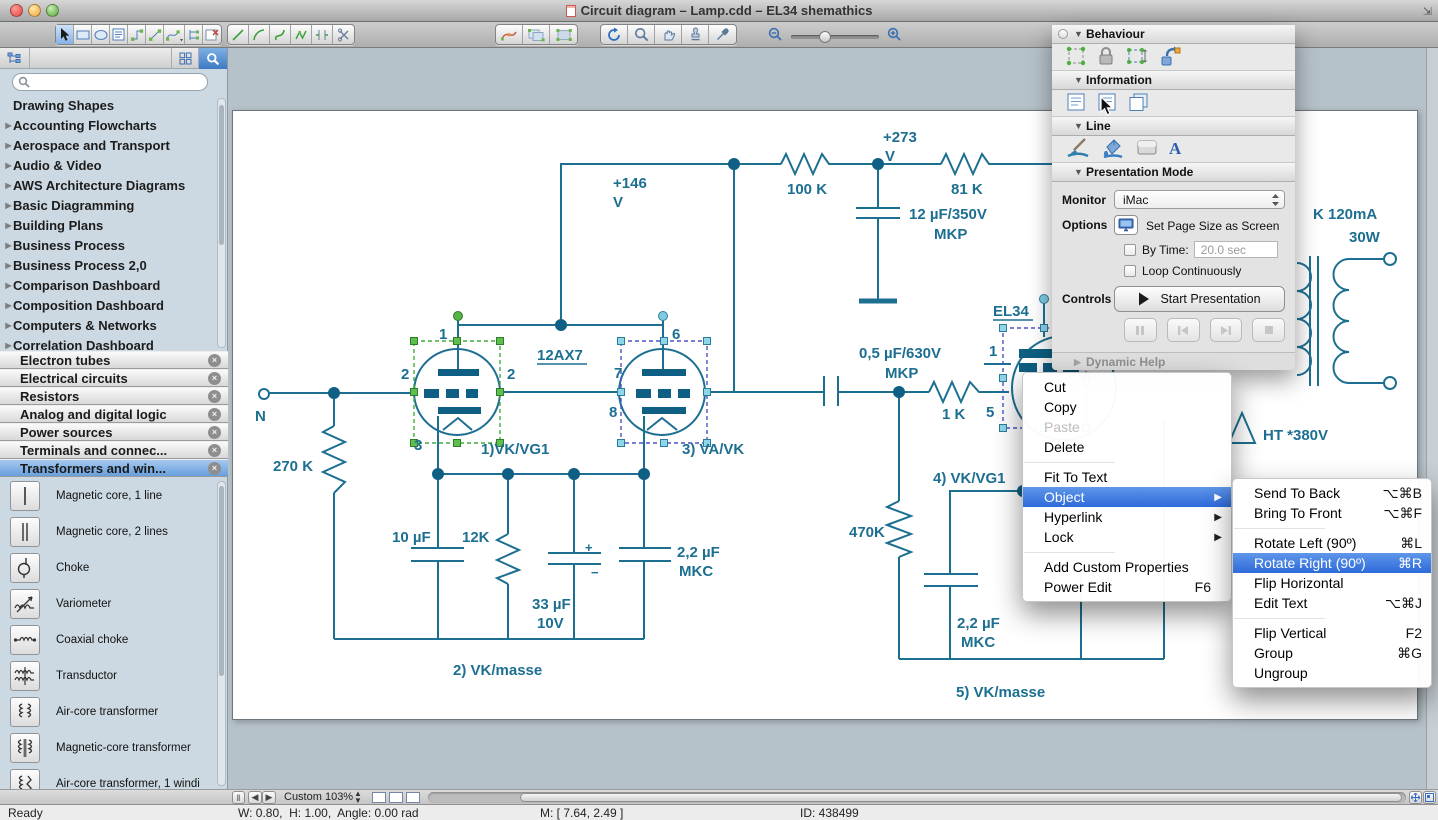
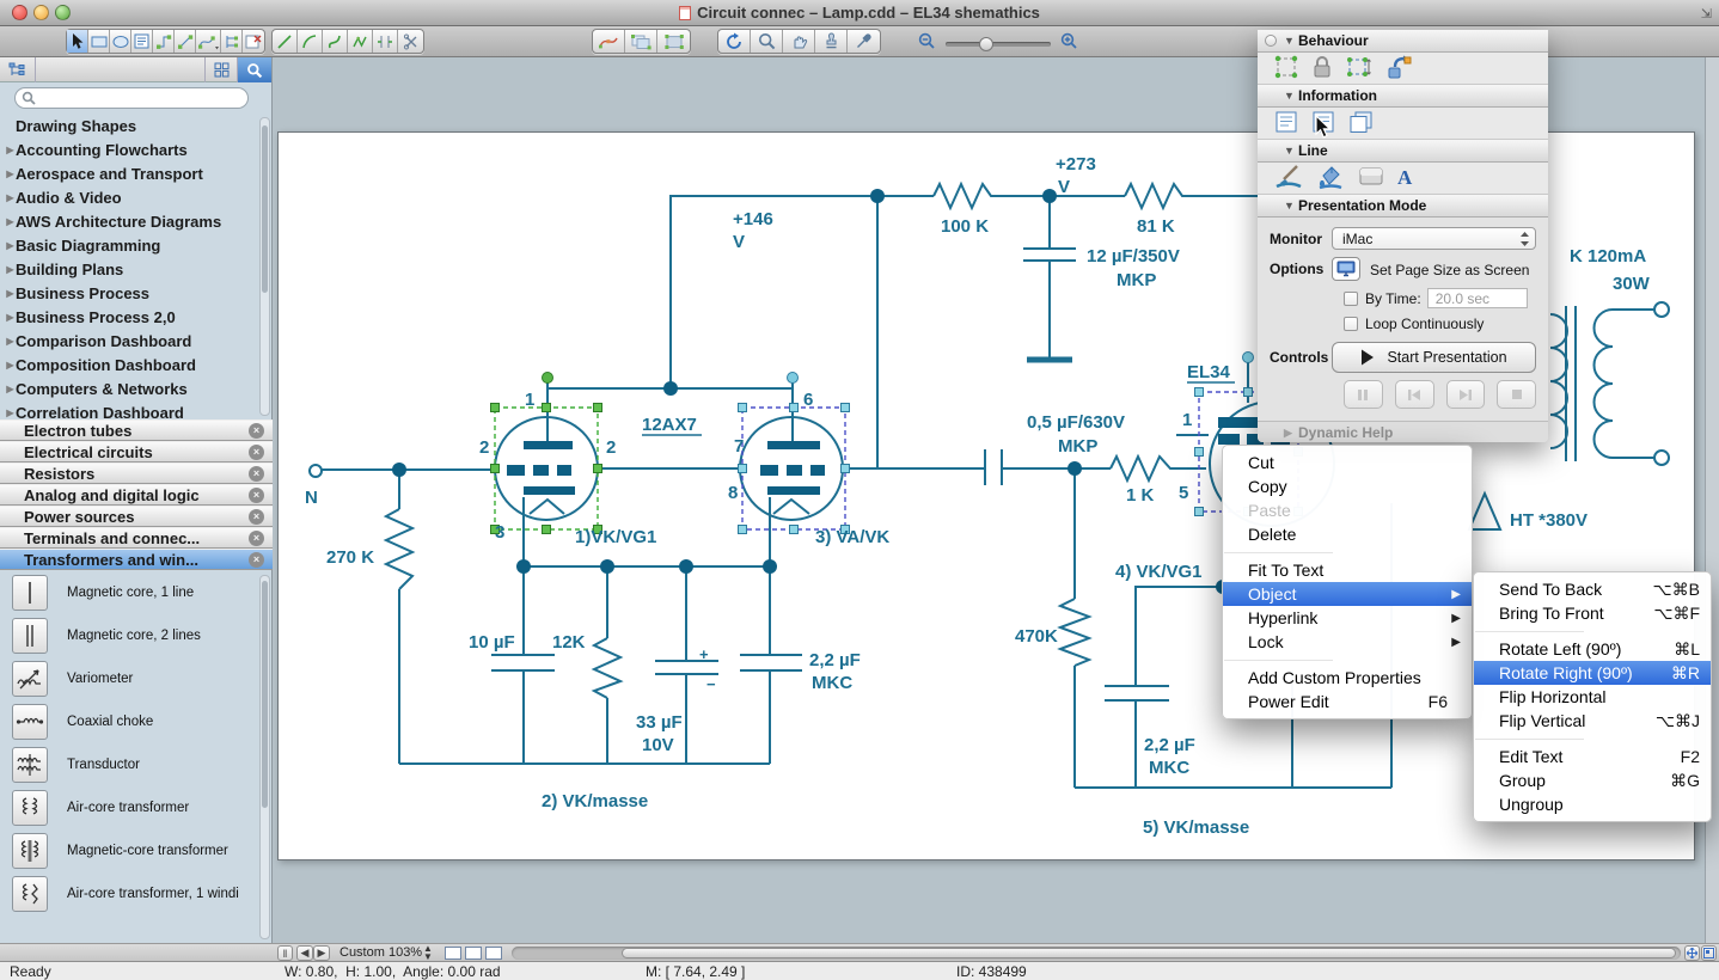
- Circuit diagram – Lamp.cdd – EL34 shemathics
+ Circuit connec – Lamp.cdd – EL34 shemathics
  ⇲
  Drawing Shapes
  ▶
  Accounting Flowcharts
  ▶
  Aerospace and Transport
  ▶
  Audio & Video
  ▶
  AWS Architecture Diagrams
  ▶
  Basic Diagramming
  ▶
  Building Plans
  ▶
  Business Process
  ▶
  Business Process 2,0
  ▶
  Comparison Dashboard
  ▶
  Composition Dashboard
  ▶
  Computers & Networks
  ▶
  Correlation Dashboard
  Electron tubes
  ×
  Electrical circuits
  ×
  Resistors
  ×
  Analog and digital logic
  ×
  Power sources
  ×
  Terminals and connec...
  ×
  Transformers and win...
  ×
  Magnetic core, 1 line
  Magnetic core, 2 lines
- Choke
  Variometer
  Coaxial choke
  Transductor
  Air-core transformer
  Magnetic-core transformer
  Air-core transformer, 1 windi
  +146
  V
  +273
  V
  100 K
  81 K
  12 µF/350V
  MKP
  12AX7
  N
  270 K
  1
  2
  2
  3
  1)VK/VG1
  6
  7
  8
  3) VA/VK
  10 µF
  12K
  +
  −
  33 µF
  10V
  2,2 µF
  MKC
  2) VK/masse
  0,5 µF/630V
  MKP
  1 K
  EL34
  1
  5
  4) VK/VG1
  470K
  2,2 µF
  MKC
  5) VK/masse
  HT *380V
  K 120mA
  30W
  Behaviour
  Information
  Line
  A
  Presentation Mode
  Monitor
  iMac
  Options
  Set Page Size as Screen
  By Time:
  20.0 sec
  Loop Continuously
  Controls
  Start Presentation
  Dynamic Help
  Cut
  Copy
  Paste
  Delete
  Fit To Text
  Object
  ▶
  Hyperlink
  ▶
  Lock
  ▶
  Add Custom Properties
  Power Edit
  F6
  Send To Back
  ⌥⌘B
  Bring To Front
  ⌥⌘F
  Rotate Left (90º)
  ⌘L
  Rotate Right (90º)
  ⌘R
  Flip Horizontal
- Edit Text
+ Flip Vertical
  ⌥⌘J
- Flip Vertical
+ Edit Text
  F2
  Group
  ⌘G
  Ungroup
  ‖
  ◀
  ▶
  Custom 103%
  ▲
  ▼
  Ready
  W: 0.80, H: 1.00, Angle: 0.00 rad
  M: [ 7.64, 2.49 ]
  ID: 438499
